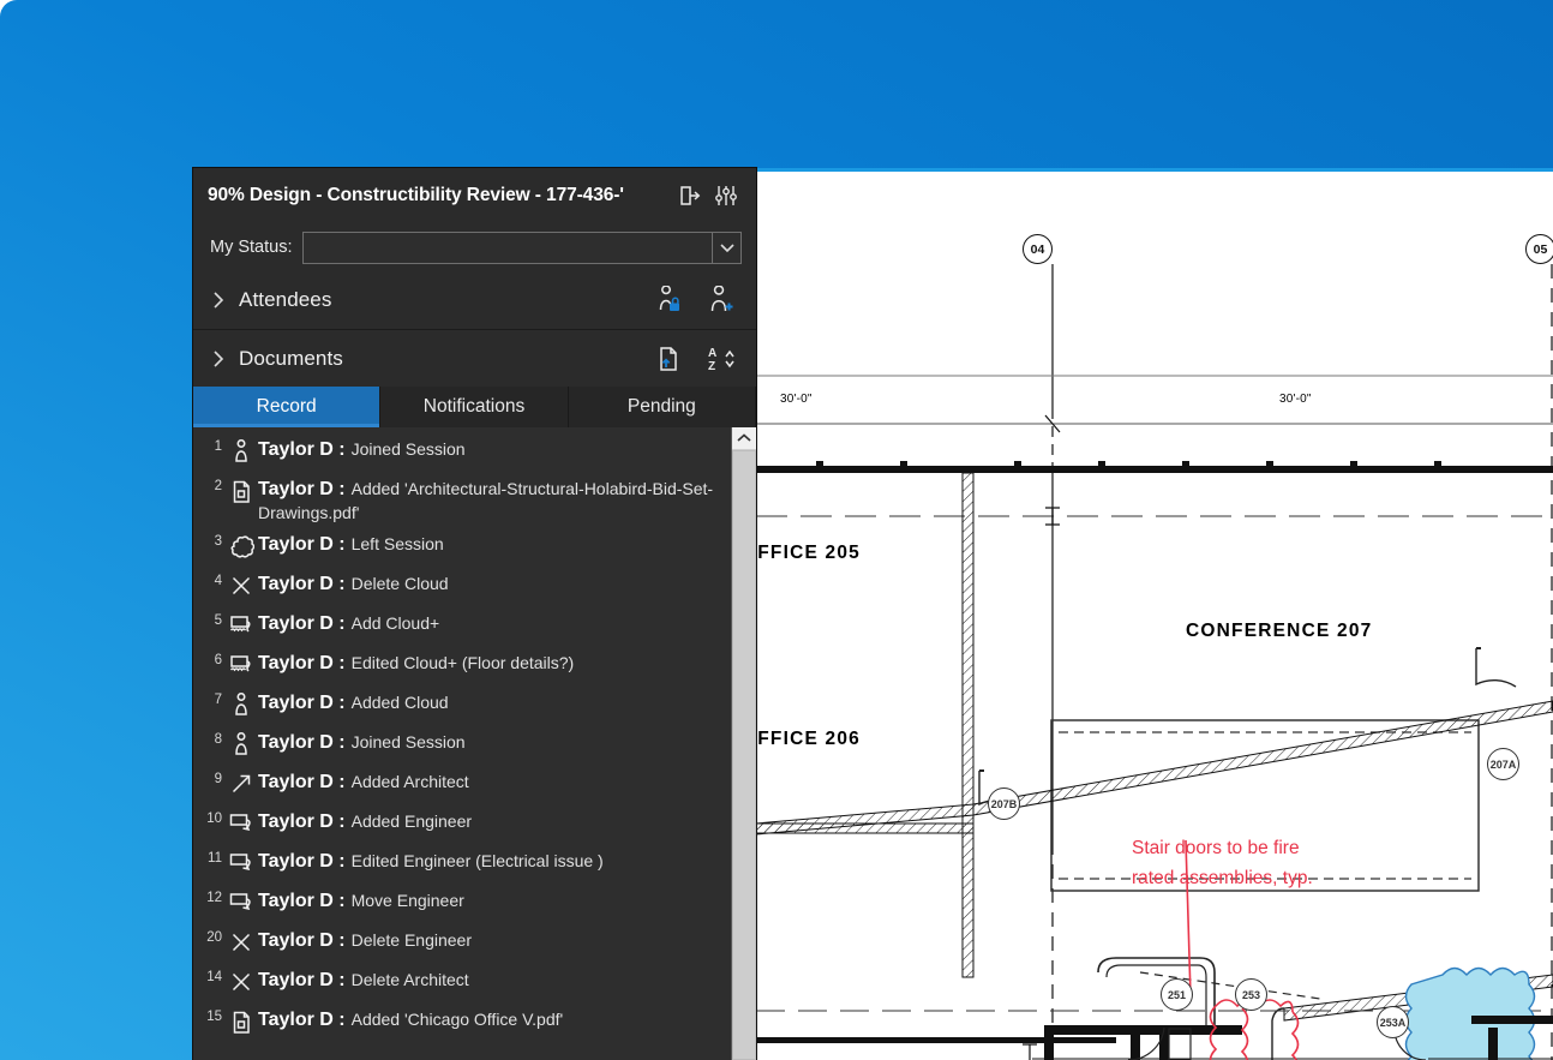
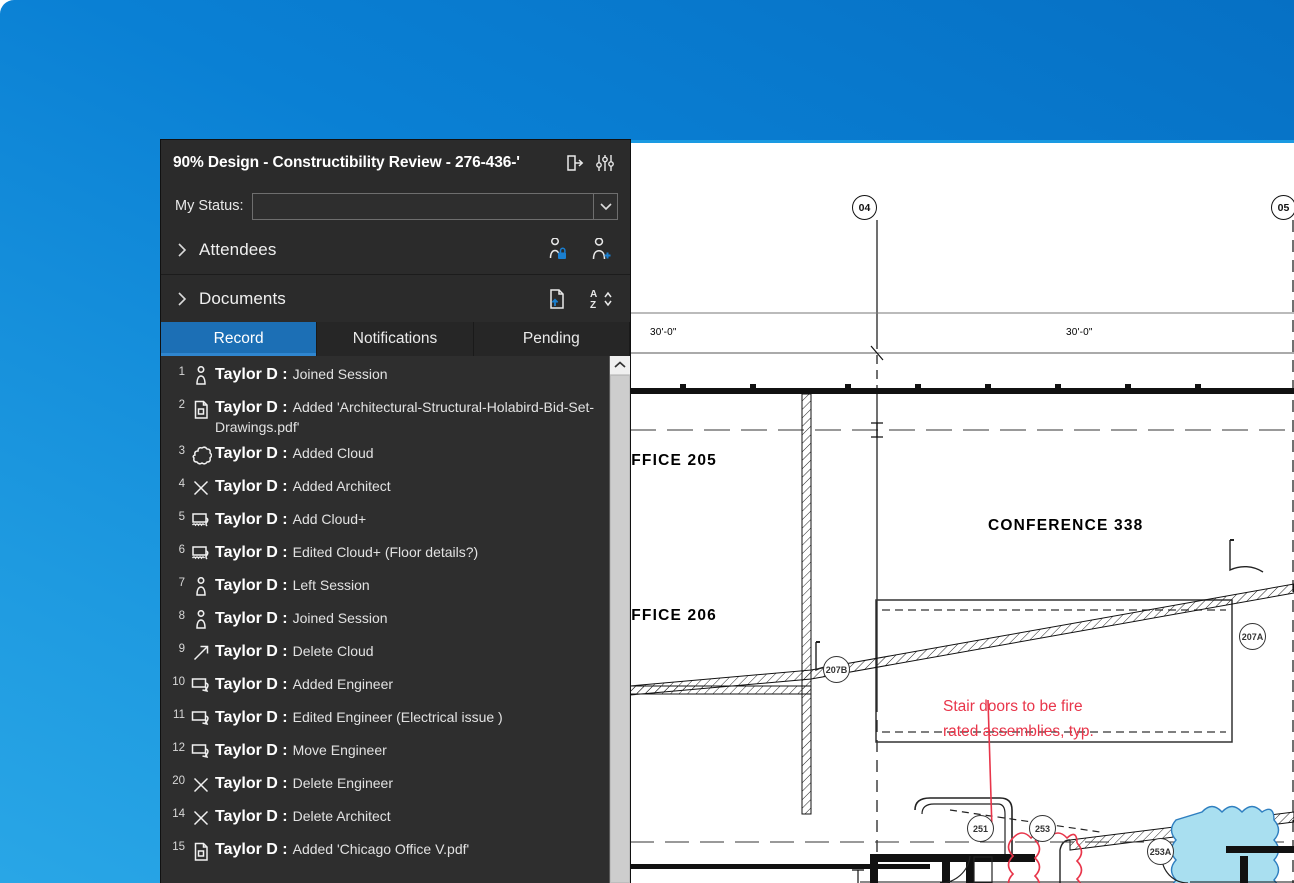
  04
  05
  30'-0"
  30'-0"
  FFICE 205
  FFICE 206
- CONFERENCE 207
+ CONFERENCE 338
  207B
  207A
  251
  253
  253A
  Stair doors to be fire
  rated assemblies, typ.
- 90% Design - Constructibility Review - 177-436-'
+ 90% Design - Constructibility Review - 276-436-'
  My Status:
  Attendees
  Documents
  A
  Z
  Record
  Notifications
  Pending
  1
  Taylor D : Joined Session
  2
  Taylor D : Added 'Architectural-Structural-Holabird-Bid-Set-Drawings.pdf'
  3
- Taylor D : Left Session
+ Taylor D : Added Cloud
  4
- Taylor D : Delete Cloud
+ Taylor D : Added Architect
  5
  Taylor D : Add Cloud+
  6
  Taylor D : Edited Cloud+ (Floor details?)
  7
- Taylor D : Added Cloud
+ Taylor D : Left Session
  8
  Taylor D : Joined Session
  9
- Taylor D : Added Architect
+ Taylor D : Delete Cloud
  10
  Taylor D : Added Engineer
  11
  Taylor D : Edited Engineer (Electrical issue )
  12
  Taylor D : Move Engineer
  20
  Taylor D : Delete Engineer
  14
  Taylor D : Delete Architect
  15
  Taylor D : Added 'Chicago Office V.pdf'
